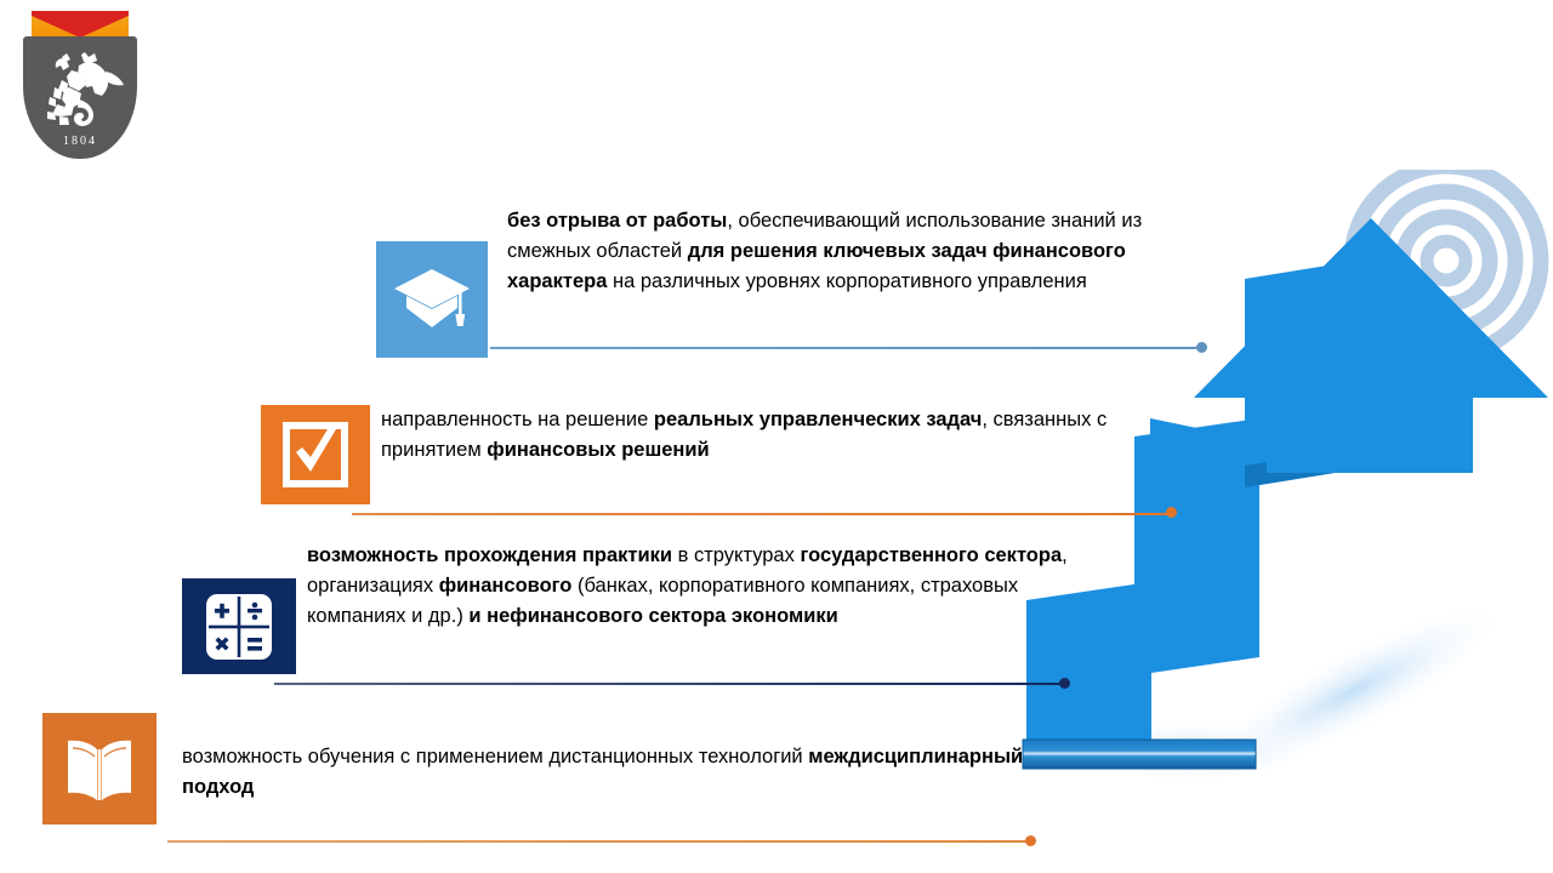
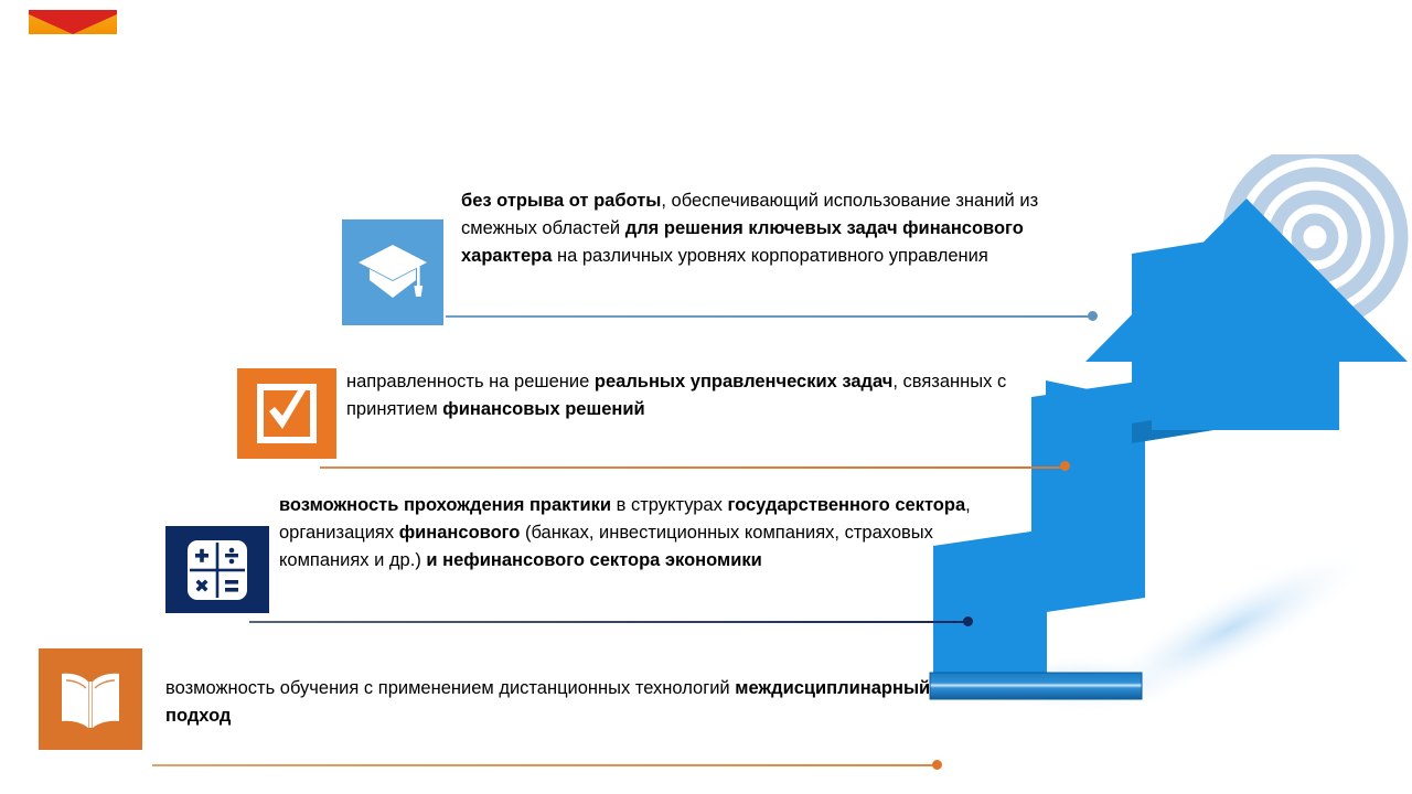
- 1804
  без отрыва от работы, обеспечивающий использование знаний из смежных областей для решения ключевых задач финансового характера на различных уровнях корпоративного управления
  направленность на решение реальных управленческих задач, связанных с принятием финансовых решений
- возможность прохождения практики в структурах государственного сектора, организациях финансового (банках, корпоративного компаниях, страховых компаниях и др.) и нефинансового сектора экономики
+ возможность прохождения практики в структурах государственного сектора, организациях финансового (банках, инвестиционных компаниях, страховых компаниях и др.) и нефинансового сектора экономики
  возможность обучения с применением дистанционных технологий междисциплинарный подход
